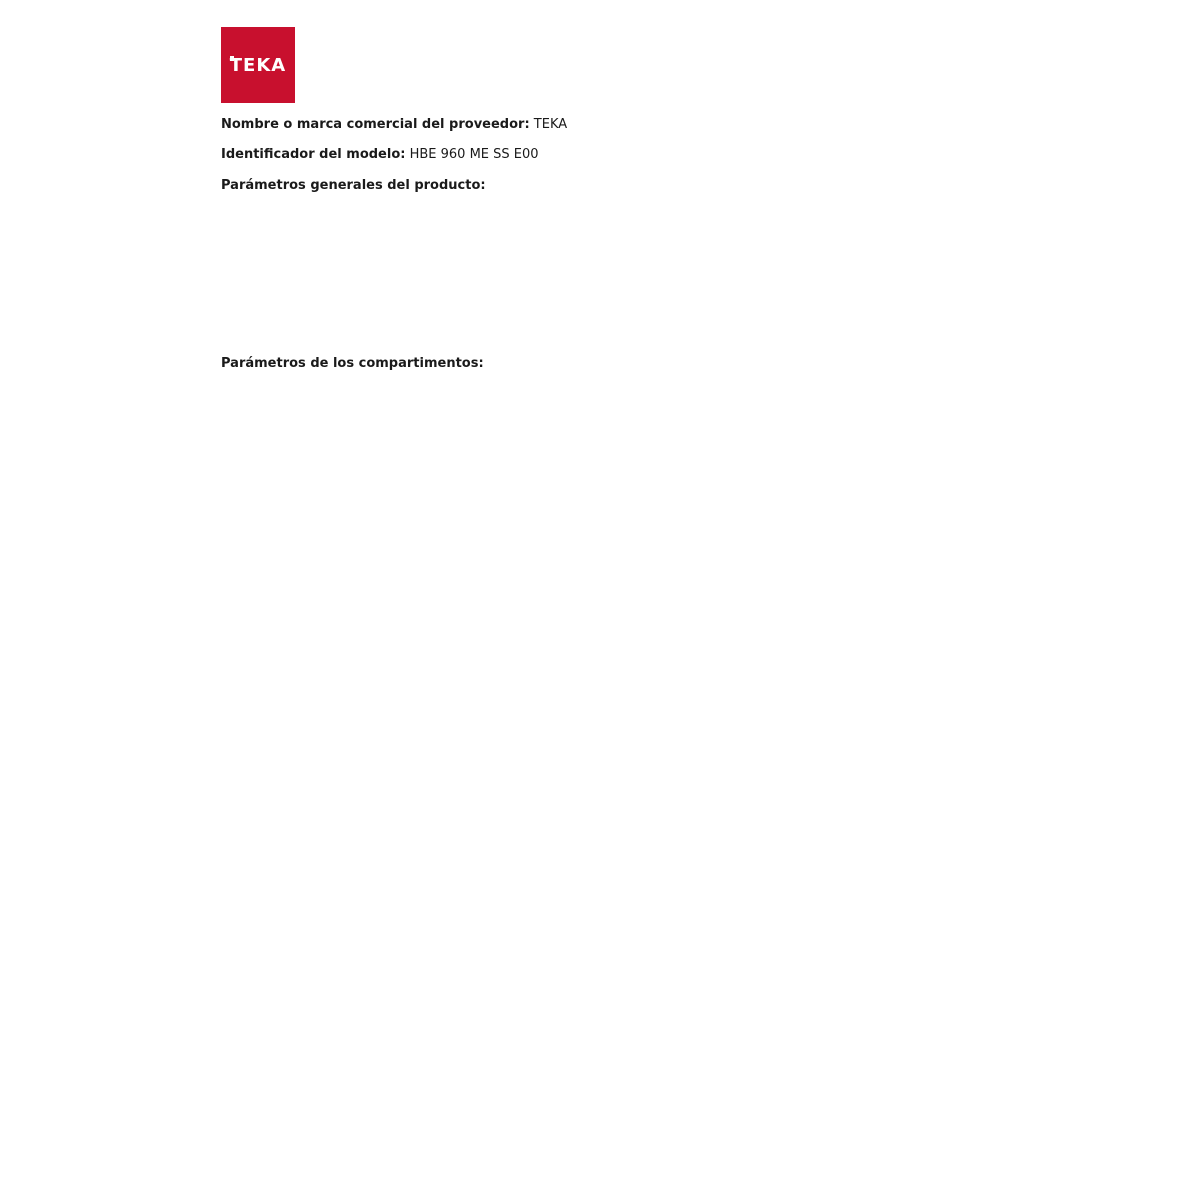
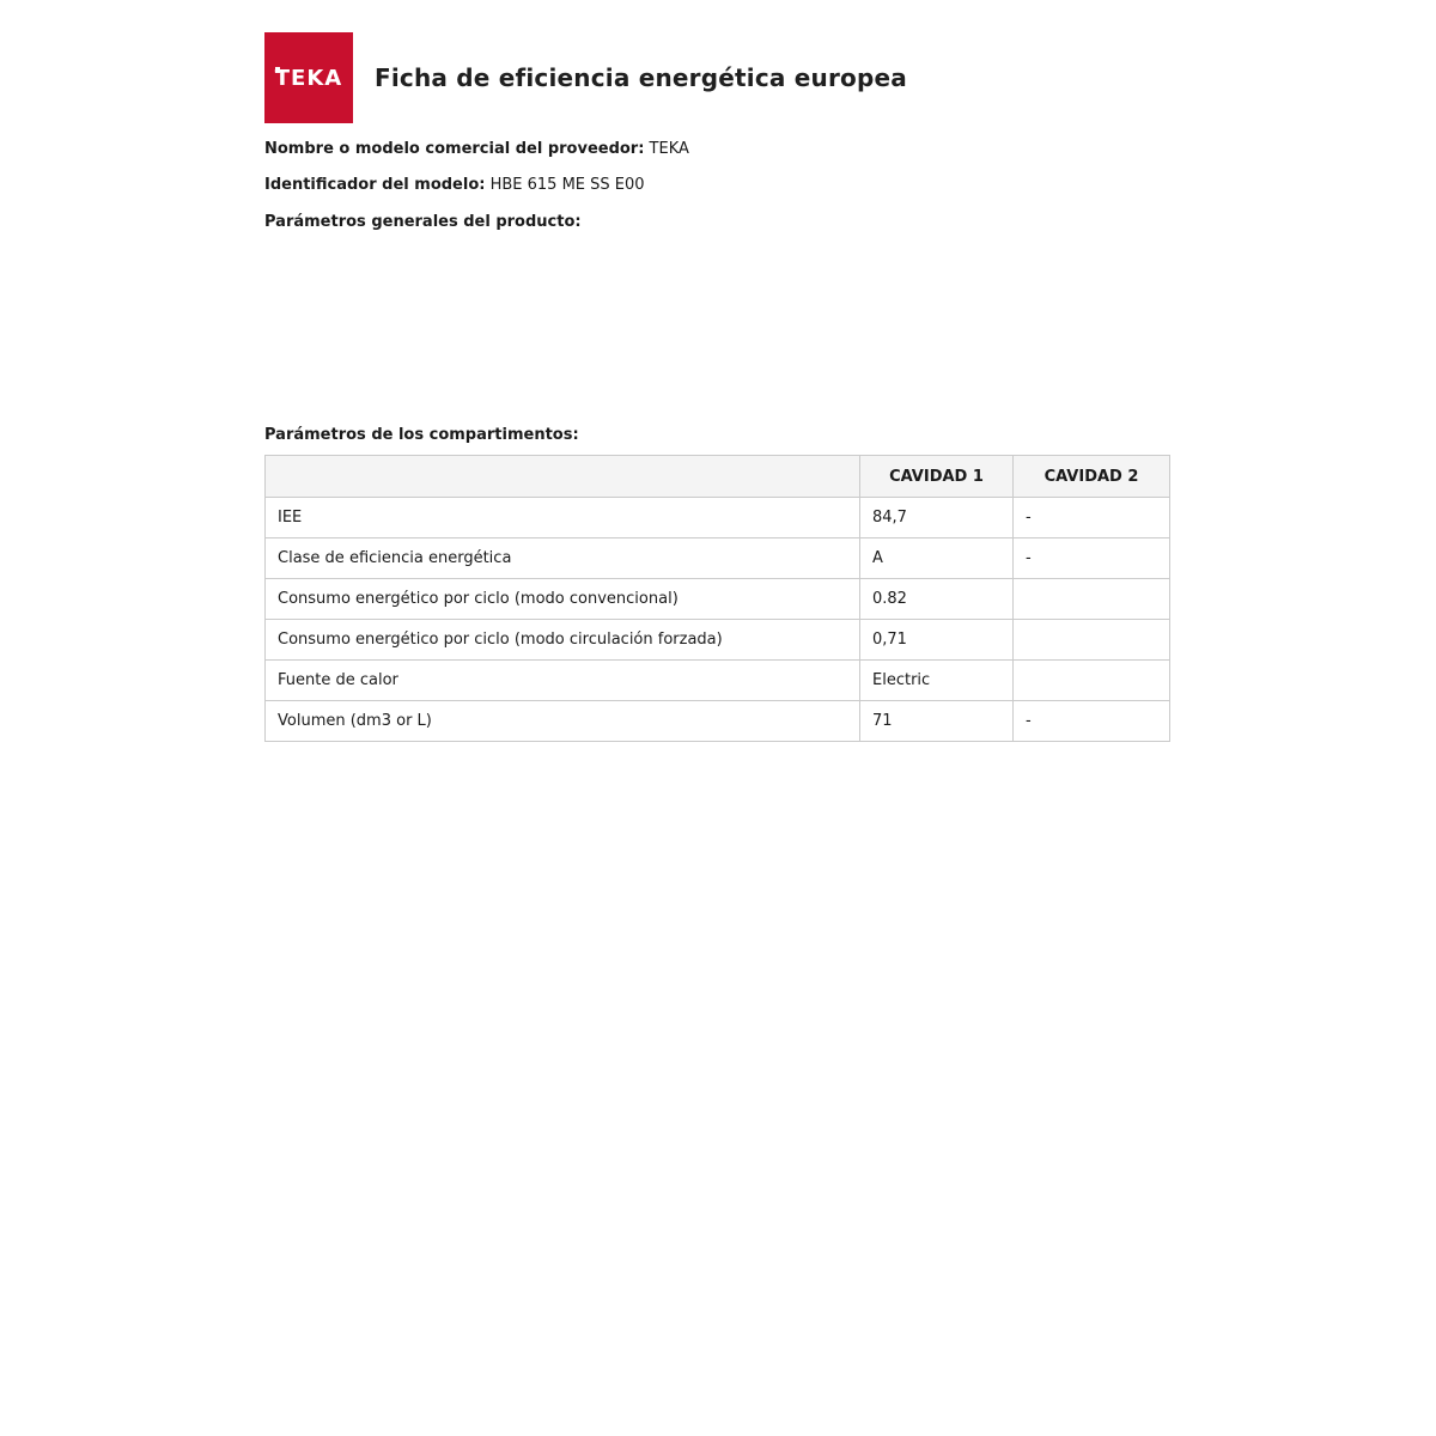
  TEKA
+ Ficha de eficiencia energética europea
- Nombre o marca comercial del proveedor: TEKA
+ Nombre o modelo comercial del proveedor: TEKA
- Identificador del modelo: HBE 960 ME SS E00
+ Identificador del modelo: HBE 615 ME SS E00
  Parámetros generales del producto:
  Parámetros de los compartimentos:
+ 	CAVIDAD 1	CAVIDAD 2
+ IEE	84,7	-
+ Clase de eficiencia energética	A	-
+ Consumo energético por ciclo (modo convencional)	0.82
+ Consumo energético por ciclo (modo circulación forzada)	0,71
+ Fuente de calor	Electric
+ Volumen (dm3 or L)	71	-
